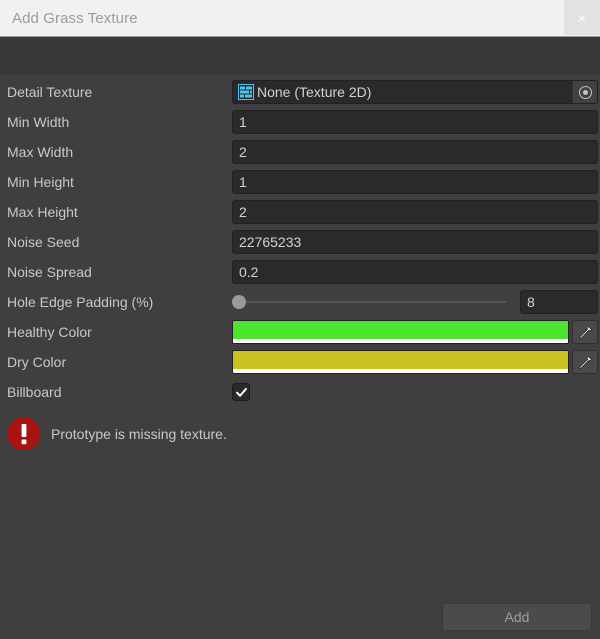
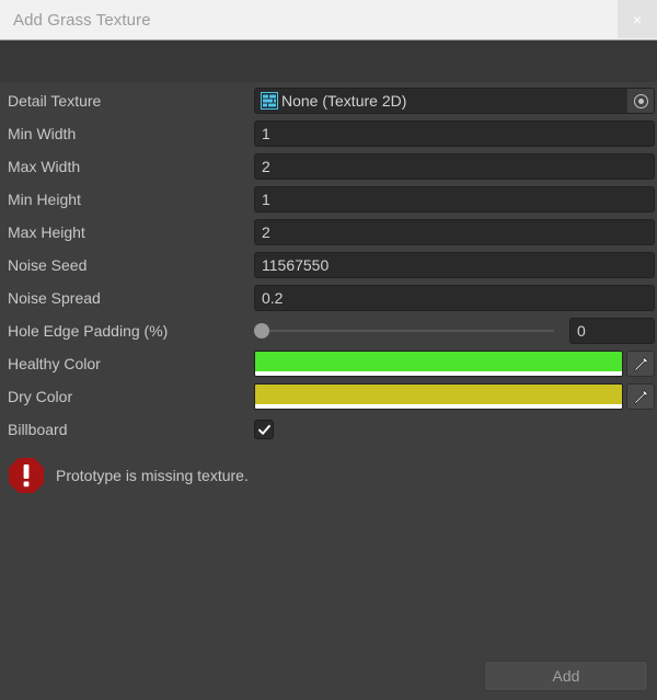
  Add Grass Texture
  ×
  Detail Texture
  None (Texture 2D)
  Min Width
  1
  Max Width
  2
  Min Height
  1
  Max Height
  2
  Noise Seed
- 22765233
+ 11567550
  Noise Spread
  0.2
  Hole Edge Padding (%)
- 8
+ 0
  Healthy Color
  Dry Color
  Billboard
  Prototype is missing texture.
  Add
